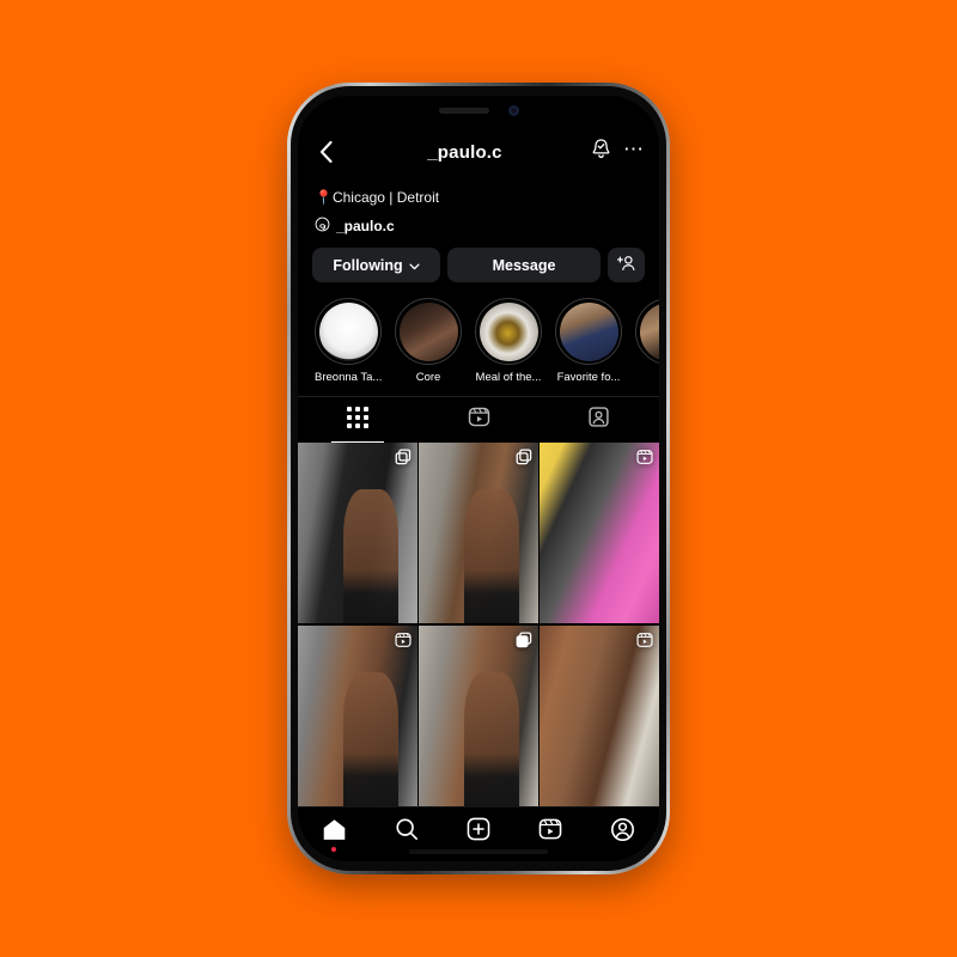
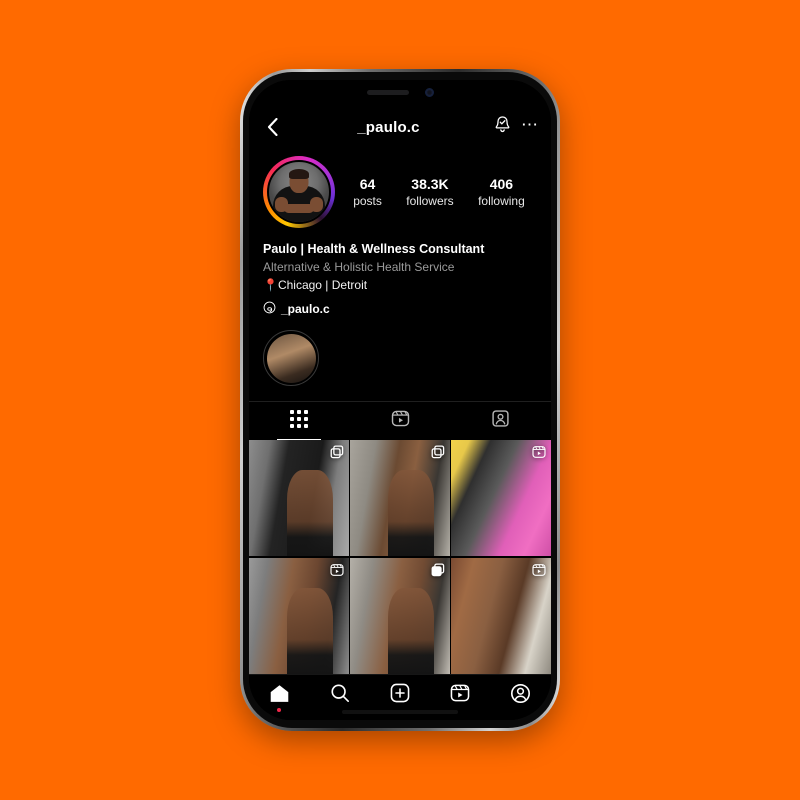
  _paulo.c
  ⋯
+ 64
+ posts
+ 38.3K
+ followers
+ 406
+ following
+ Paulo | Health & Wellness Consultant
+ Alternative & Holistic Health Service
  📍Chicago | Detroit
  _paulo.c
- Following
- Message
- Breonna Ta...
- Core
- Meal of the...
- Favorite fo...
